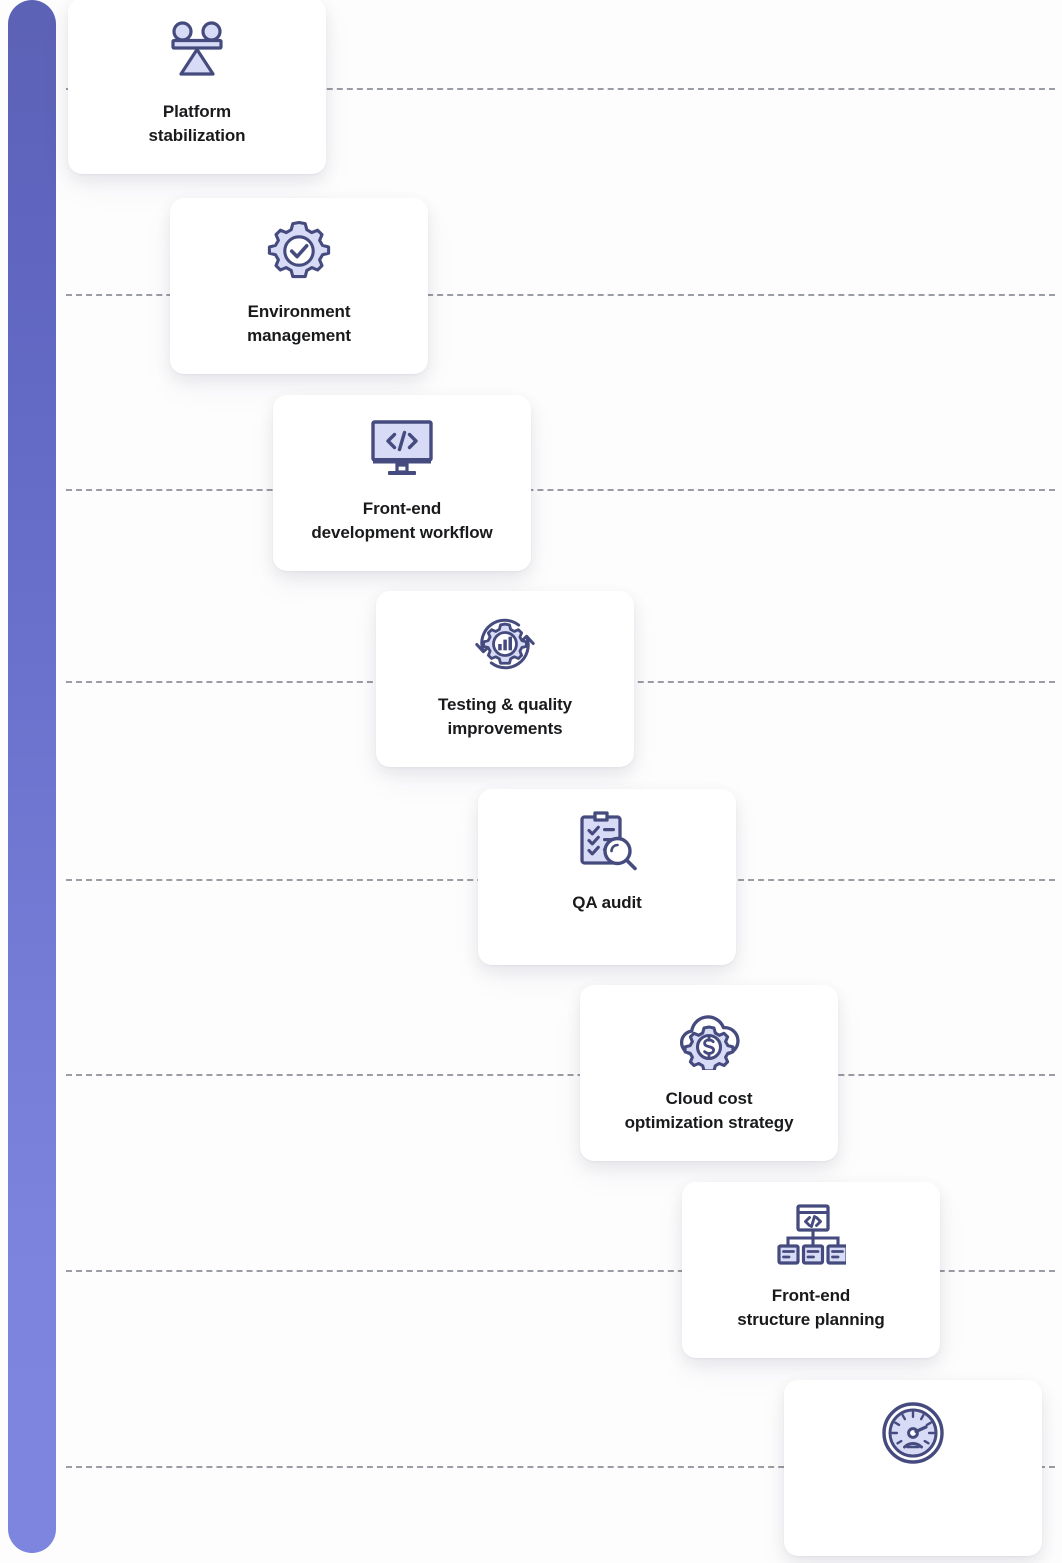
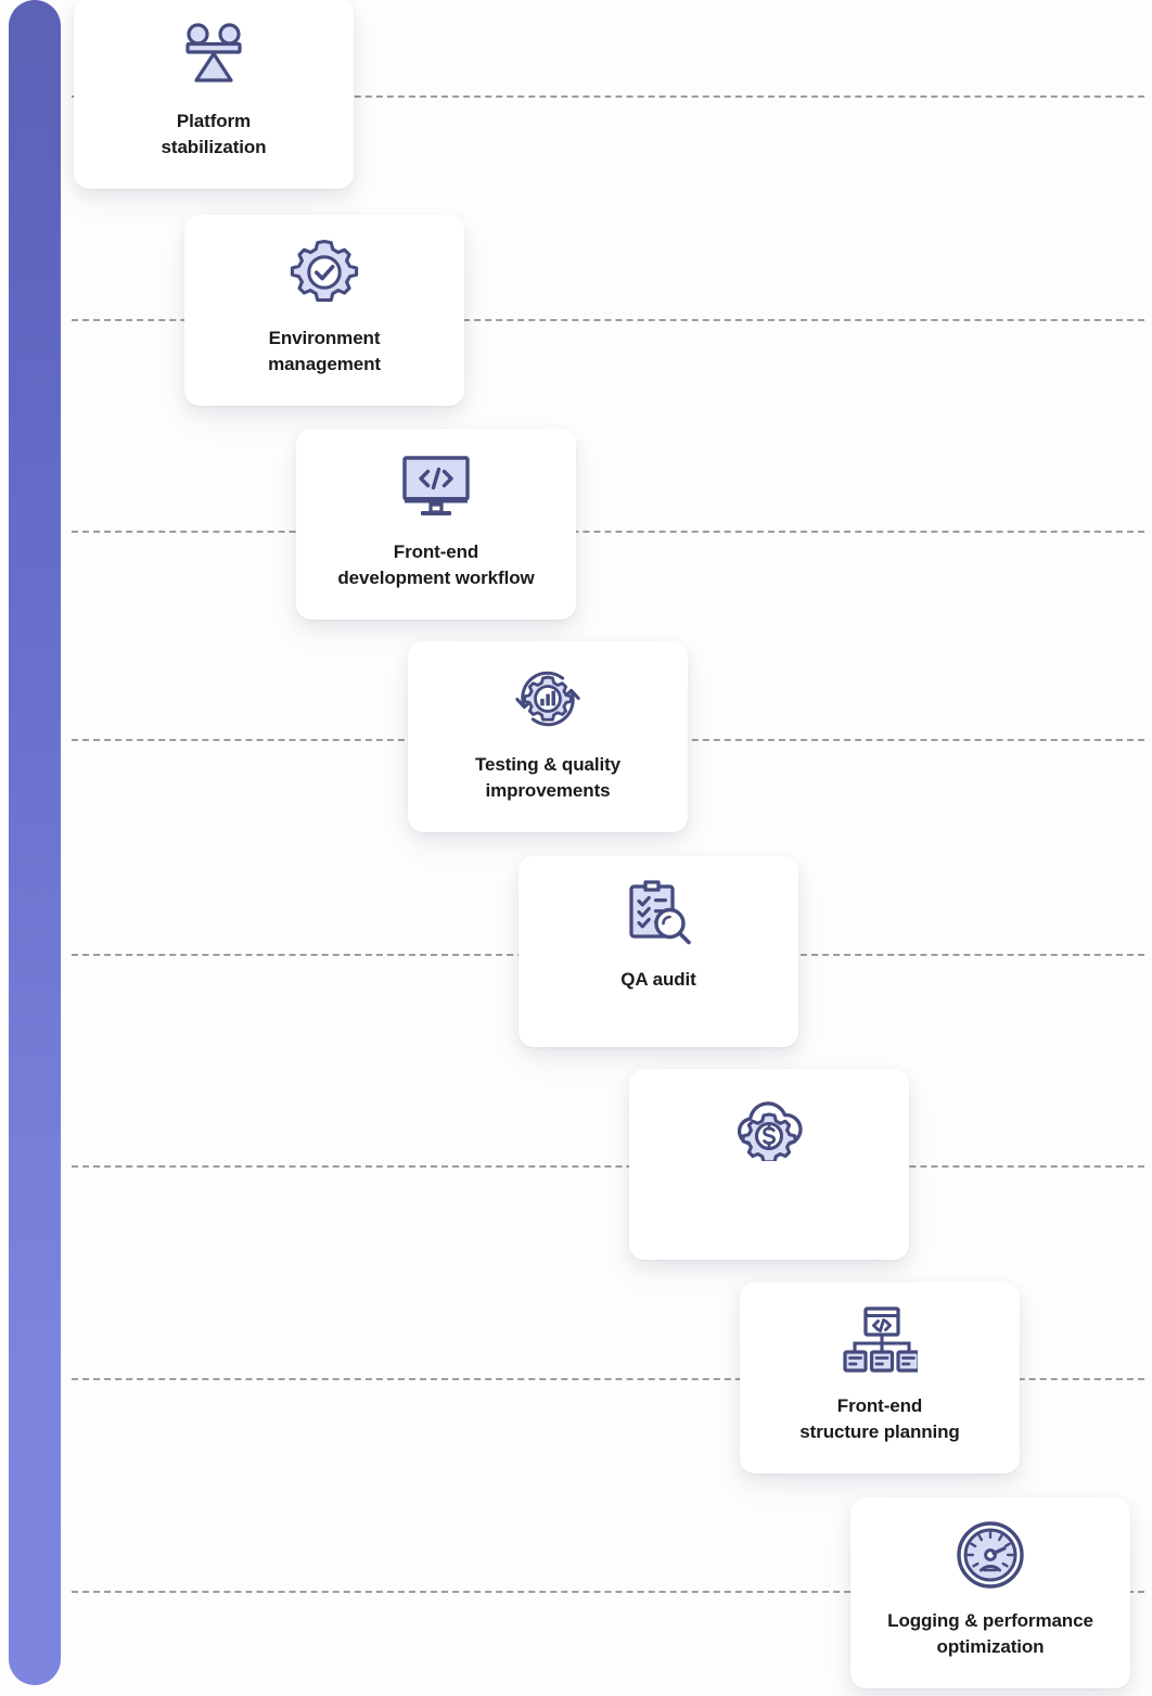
  Platform
  stabilization
  Environment
  management
  Front-end
  development workflow
  Testing & quality
  improvements
  QA audit
- Cloud cost
- optimization strategy
  Front-end
  structure planning
+ Logging & performance
+ optimization
